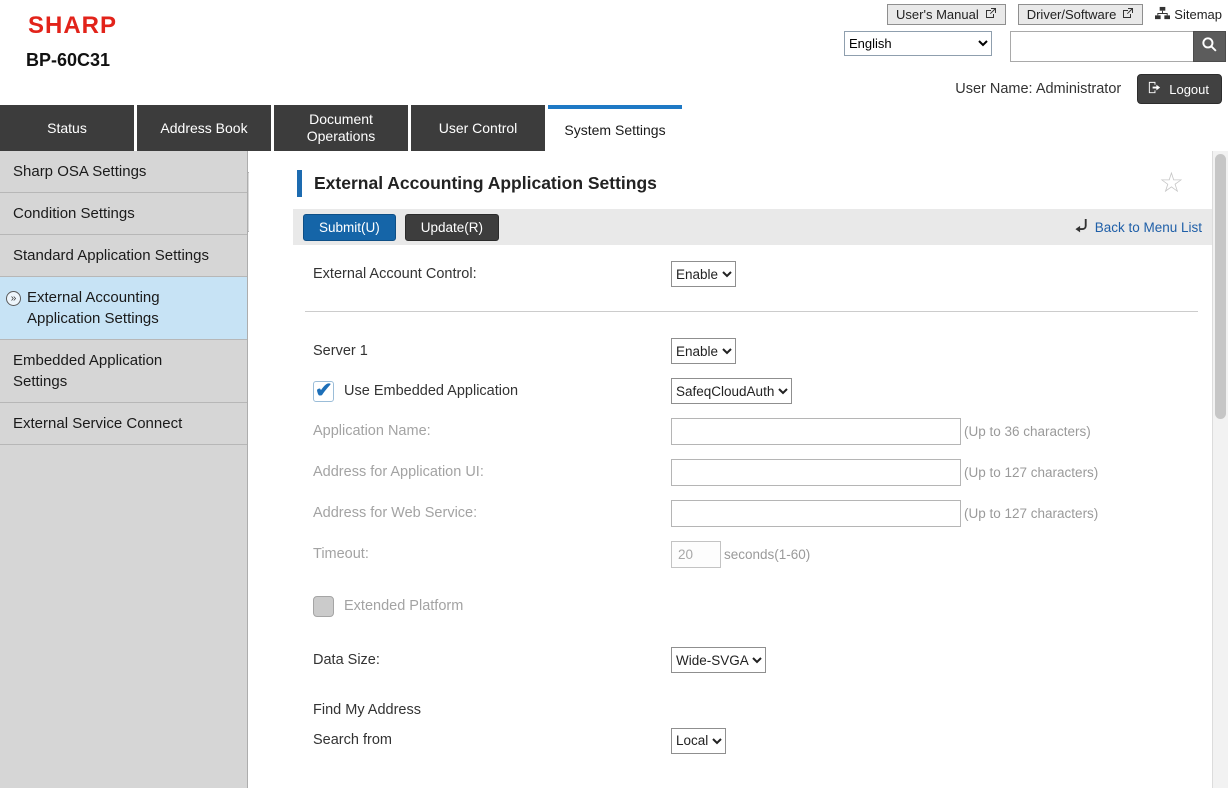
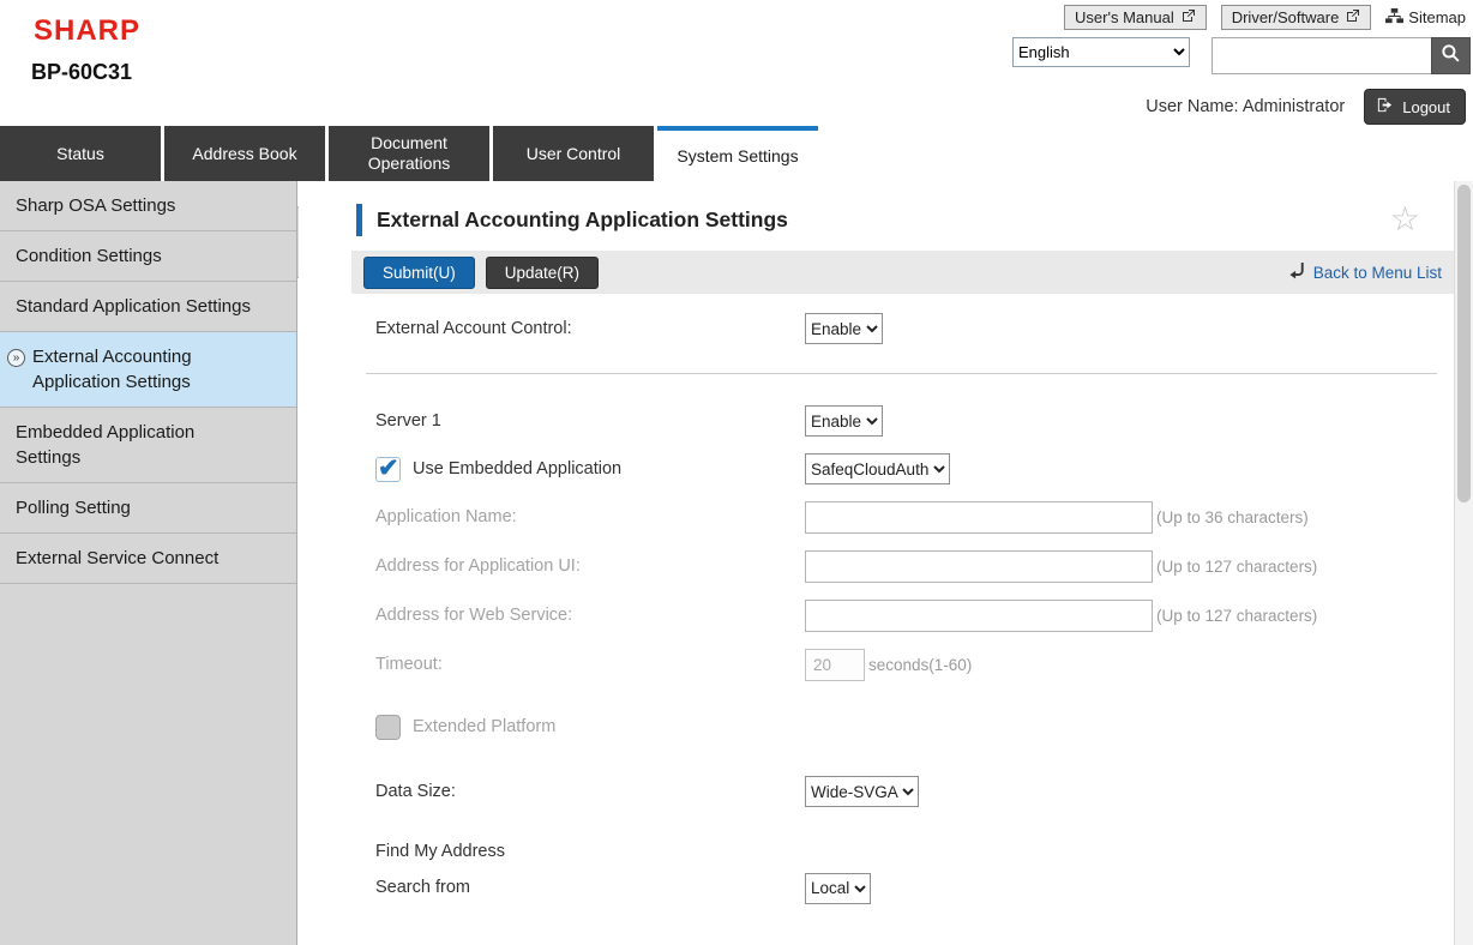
  SHARP
  BP-60C31
  User's Manual
  Driver/Software
  Sitemap
  English
  User Name: Administrator
  Logout
  Status
  Address Book
  Document Operations
  User Control
  System Settings
  Sharp OSA Settings
  Condition Settings
  Standard Application Settings
  »
  External Accounting Application Settings
  Embedded Application Settings
+ Polling Setting
  External Service Connect
  External Accounting Application Settings
  ☆
  Submit(U)
  Update(R)
  Back to Menu List
  External Account Control:
  Enable
  Server 1
  Enable
  ✔
  Use Embedded Application
  SafeqCloudAuth
  Application Name:
  (Up to 36 characters)
  Address for Application UI:
  (Up to 127 characters)
  Address for Web Service:
  (Up to 127 characters)
  Timeout:
  20
  seconds(1-60)
  Extended Platform
  Data Size:
  Wide-SVGA
  Find My Address
  Search from
  Local
